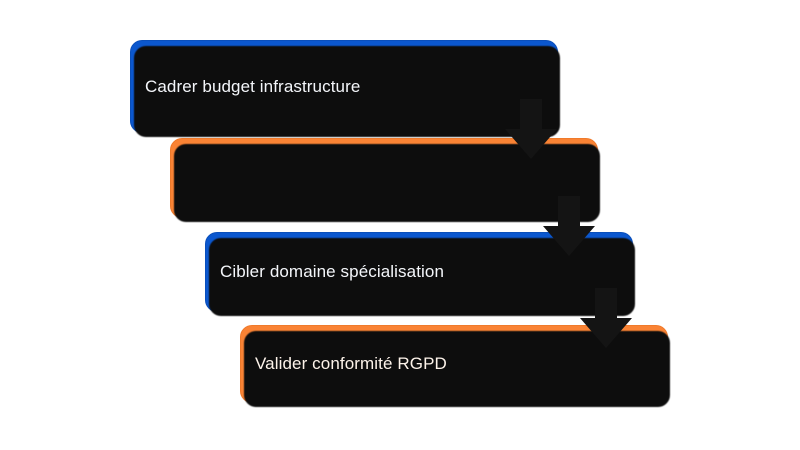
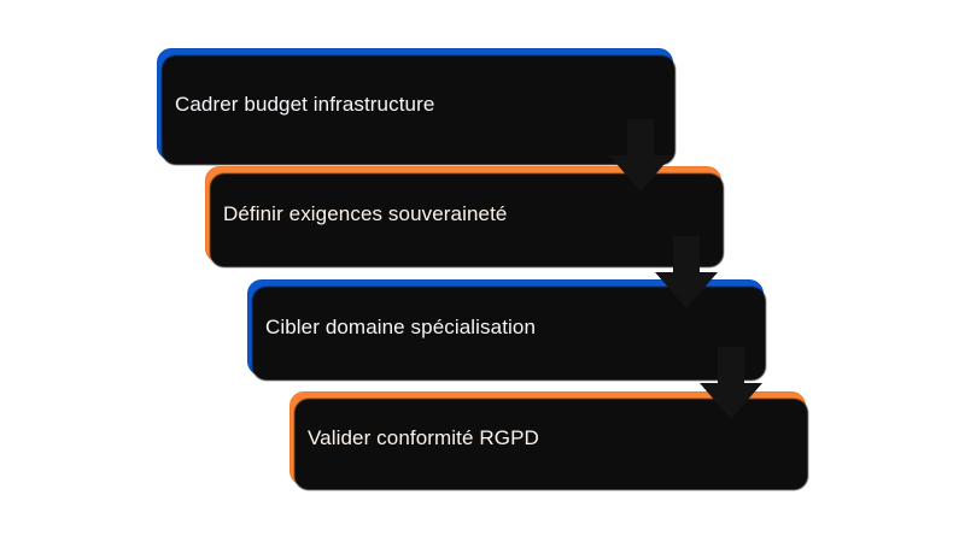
  Cadrer budget infrastructure
+ Définir exigences souveraineté
  Cibler domaine spécialisation
  Valider conformité RGPD
